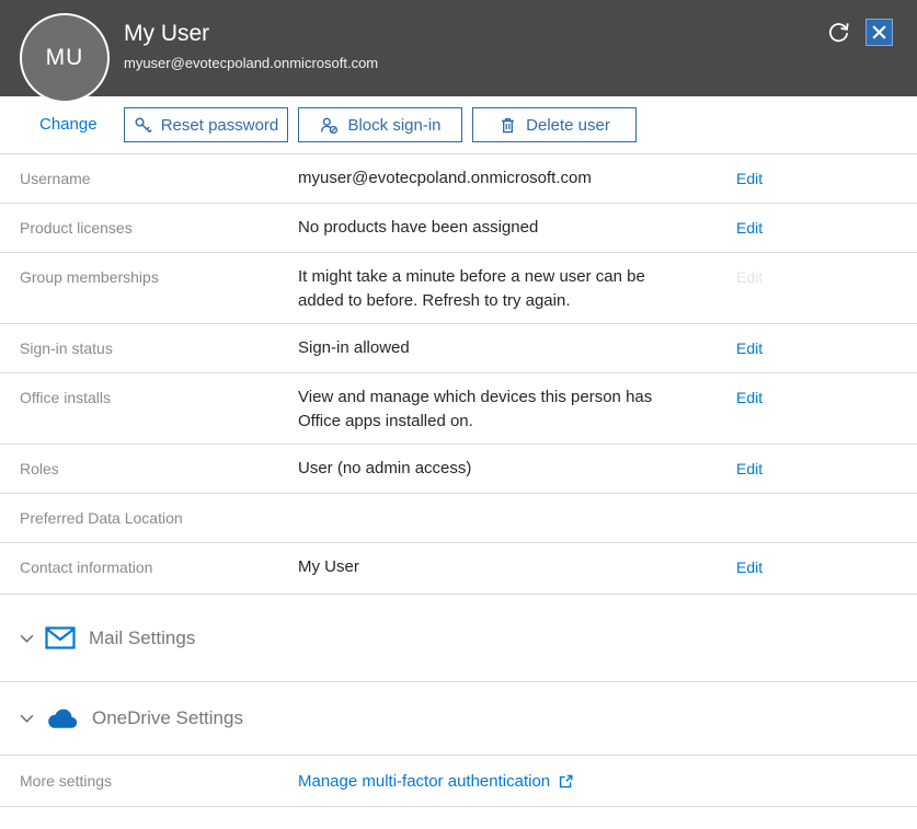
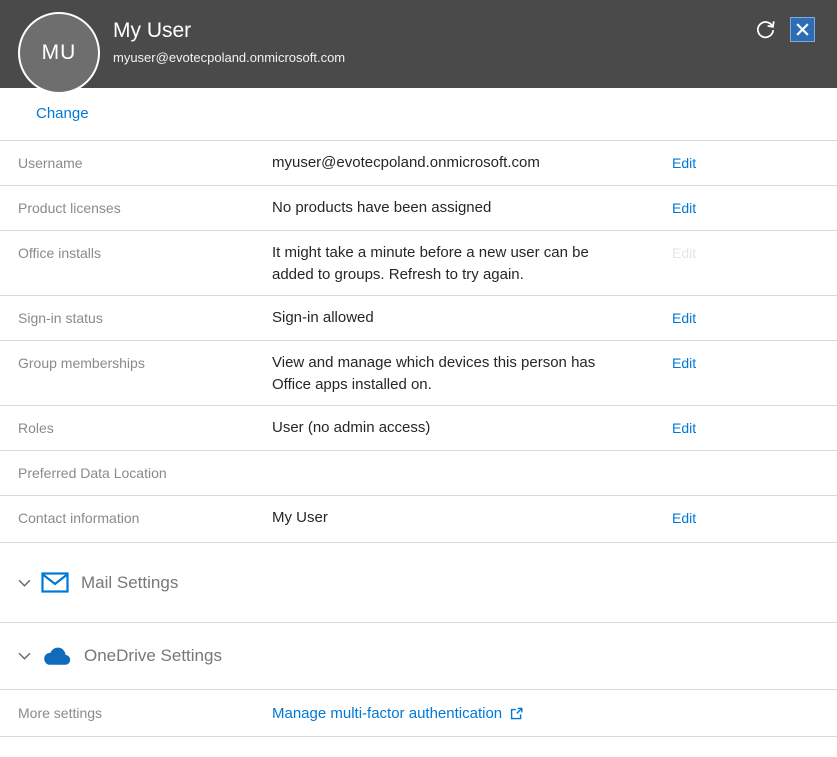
  MU
  My User
  myuser@evotecpoland.onmicrosoft.com
  Change
- Reset password
- Block sign-in
- Delete user
  Username
  myuser@evotecpoland.onmicrosoft.com
  Edit
  Product licenses
  No products have been assigned
  Edit
- Group memberships
+ Office installs
- It might take a minute before a new user can be added to before. Refresh to try again.
+ It might take a minute before a new user can be added to groups. Refresh to try again.
  Edit
  Sign-in status
  Sign-in allowed
  Edit
- Office installs
+ Group memberships
  View and manage which devices this person has Office apps installed on.
  Edit
  Roles
  User (no admin access)
  Edit
  Preferred Data Location
  Contact information
  My User
  Edit
  Mail Settings
  OneDrive Settings
  More settings
  Manage multi-factor authentication
